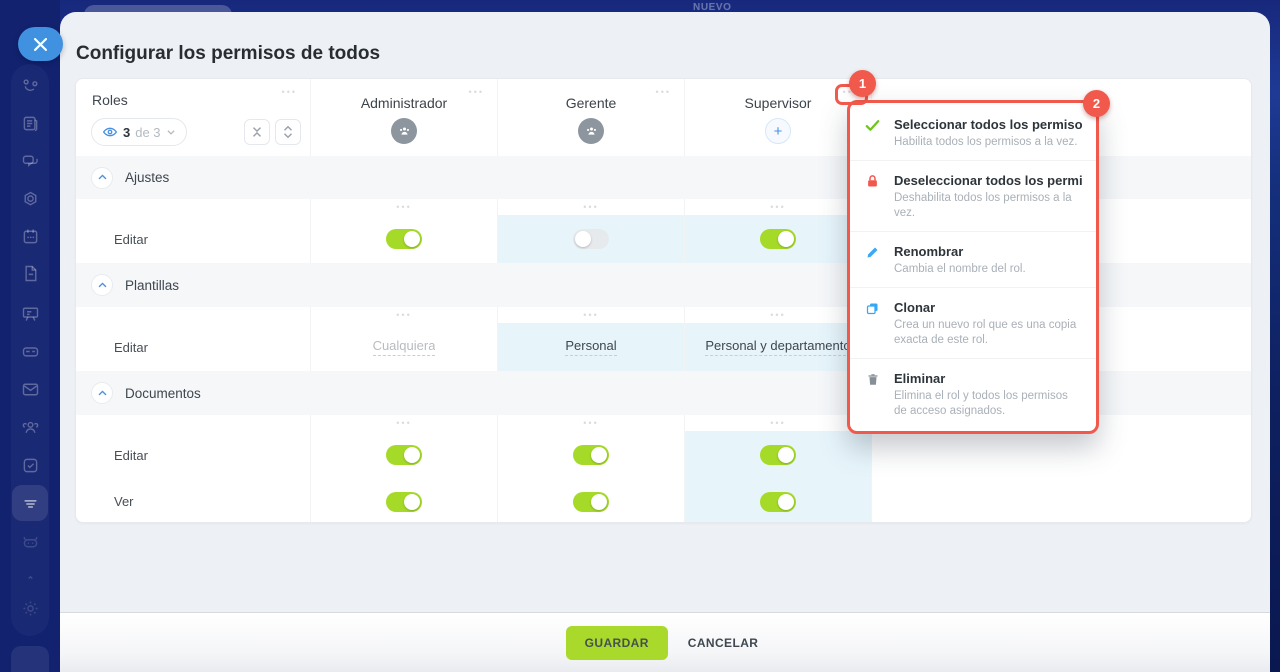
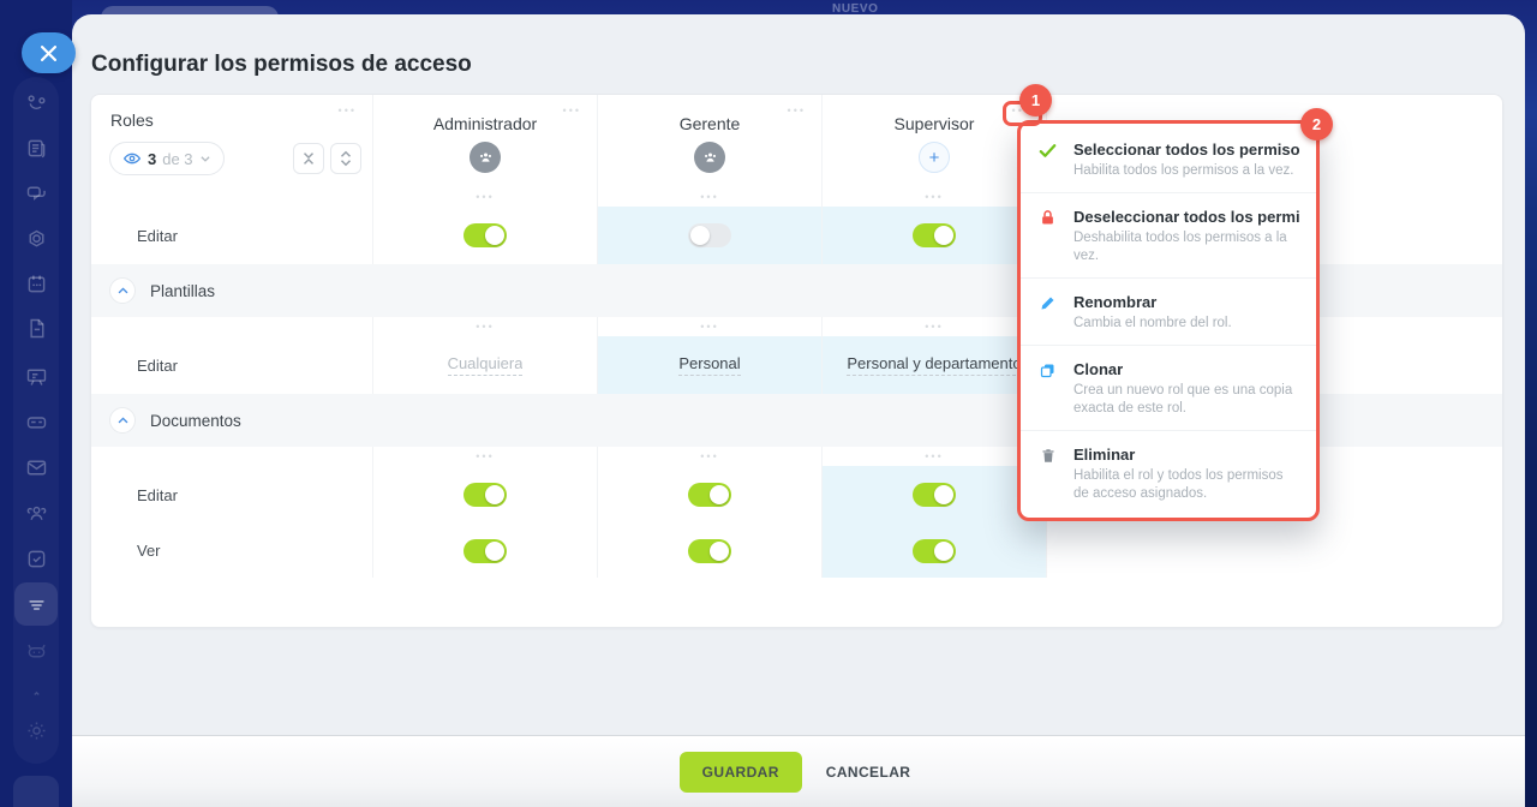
  NUEVO
- Configurar los permisos de todos
+ Configurar los permisos de acceso
  Roles
  •••
  3
  de 3
  •••
  Administrador
  •••
  Gerente
  Supervisor
  +
- Ajustes
  •••
  •••
  •••
  Editar
  Plantillas
  •••
  •••
  •••
  Editar
  Cualquiera
  Personal
  Personal y departament
  Documentos
  •••
  •••
  •••
  Editar
  Ver
  GUARDAR
  CANCELAR
  Seleccionar todos los permiso
  Habilita todos los permisos a la vez.
  Deseleccionar todos los permi
  Deshabilita todos los permisos a la vez.
  Renombrar
  Cambia el nombre del rol.
  Clonar
  Crea un nuevo rol que es una copia exacta de este rol.
  Eliminar
- Elimina el rol y todos los permisos de acceso asignados.
+ Habilita el rol y todos los permisos de acceso asignados.
  1
  2
